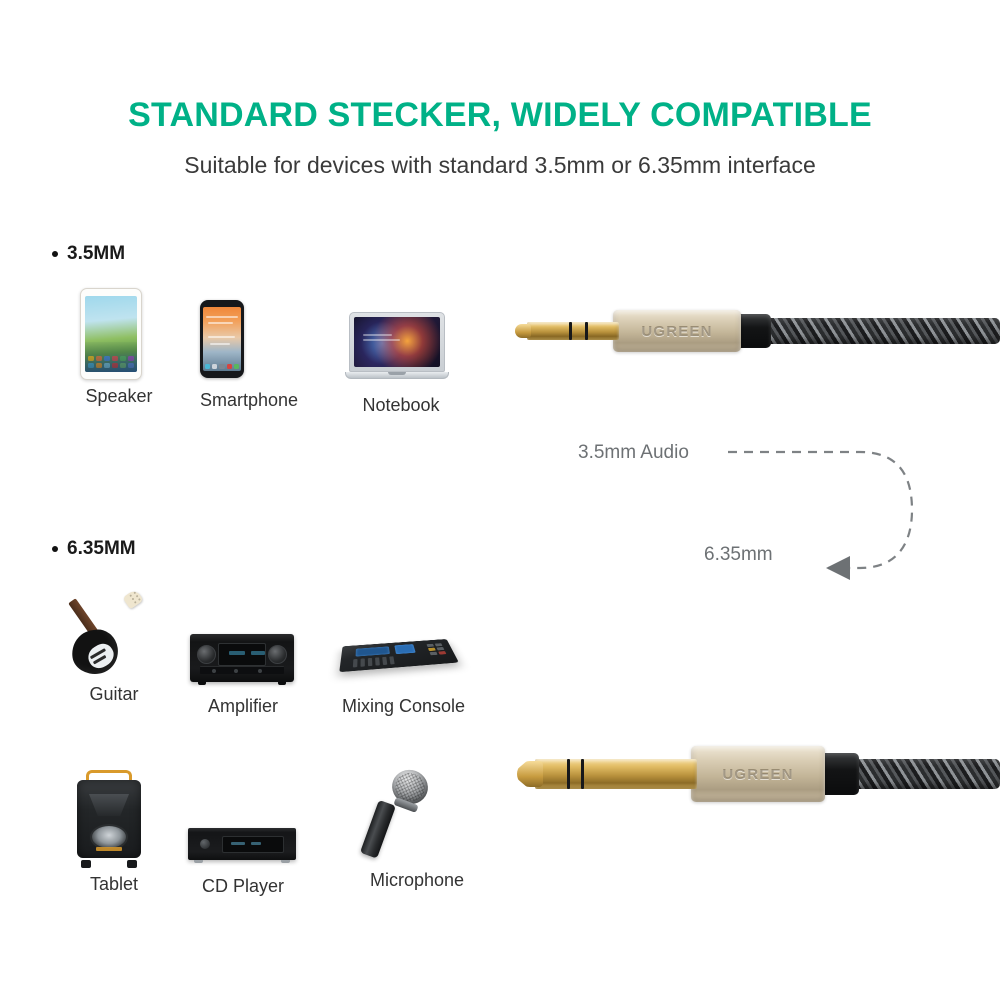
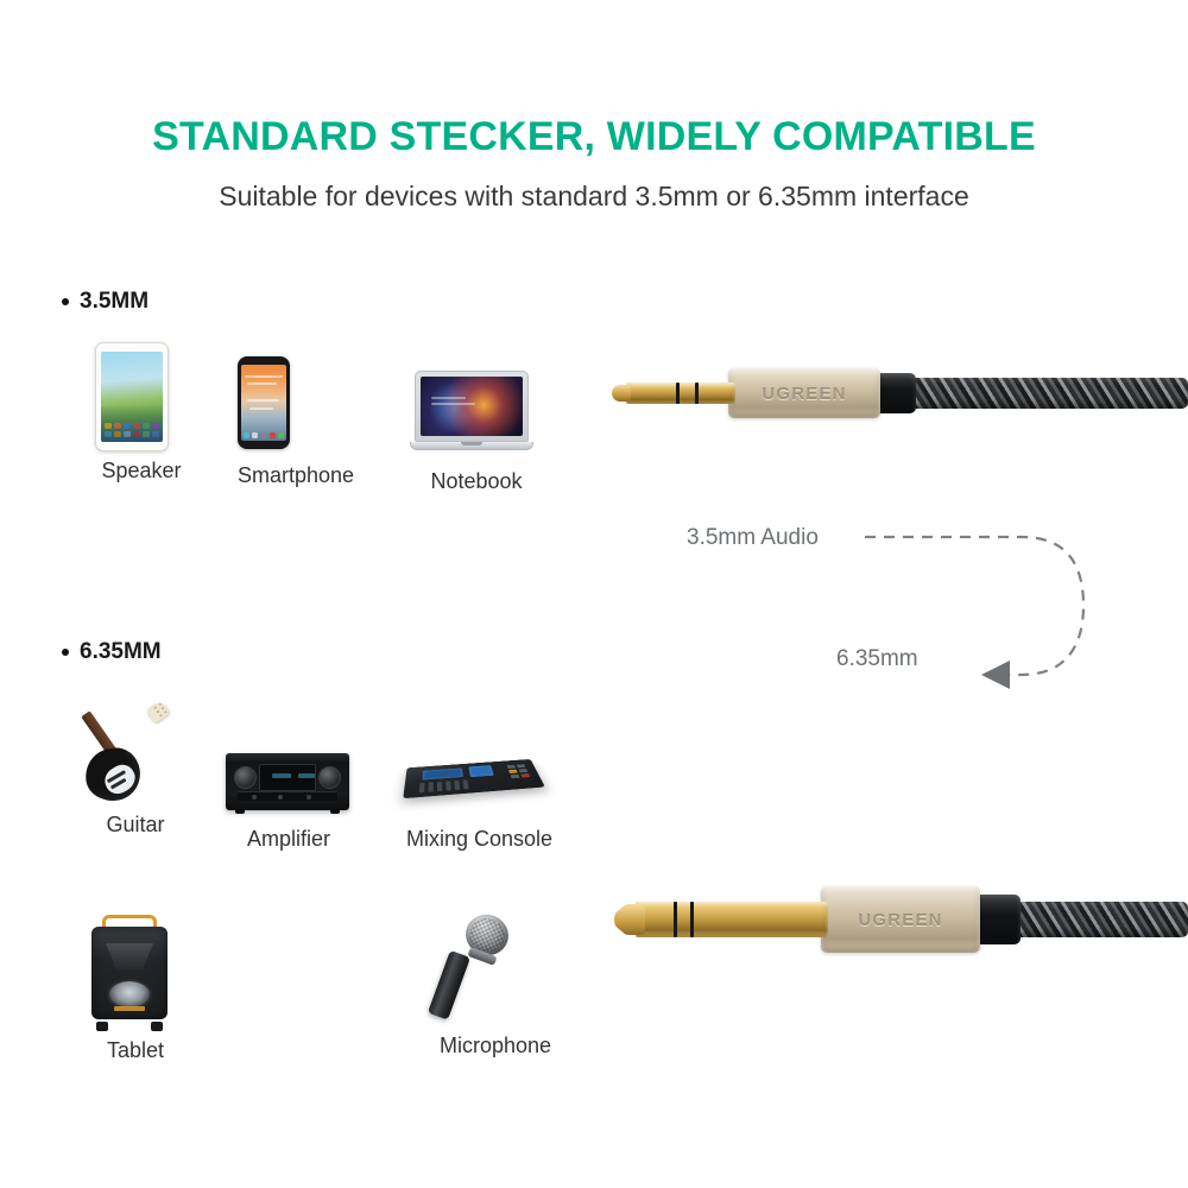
  STANDARD STECKER, WIDELY COMPATIBLE
  Suitable for devices with standard 3.5mm or 6.35mm interface
  3.5MM
  Speaker
  Smartphone
  Notebook
  UGREEN
  3.5mm Audio
  6.35mm
  6.35MM
  Guitar
  Amplifier
  Mixing Console
  Tablet
- CD Player
  Microphone
  UGREEN
